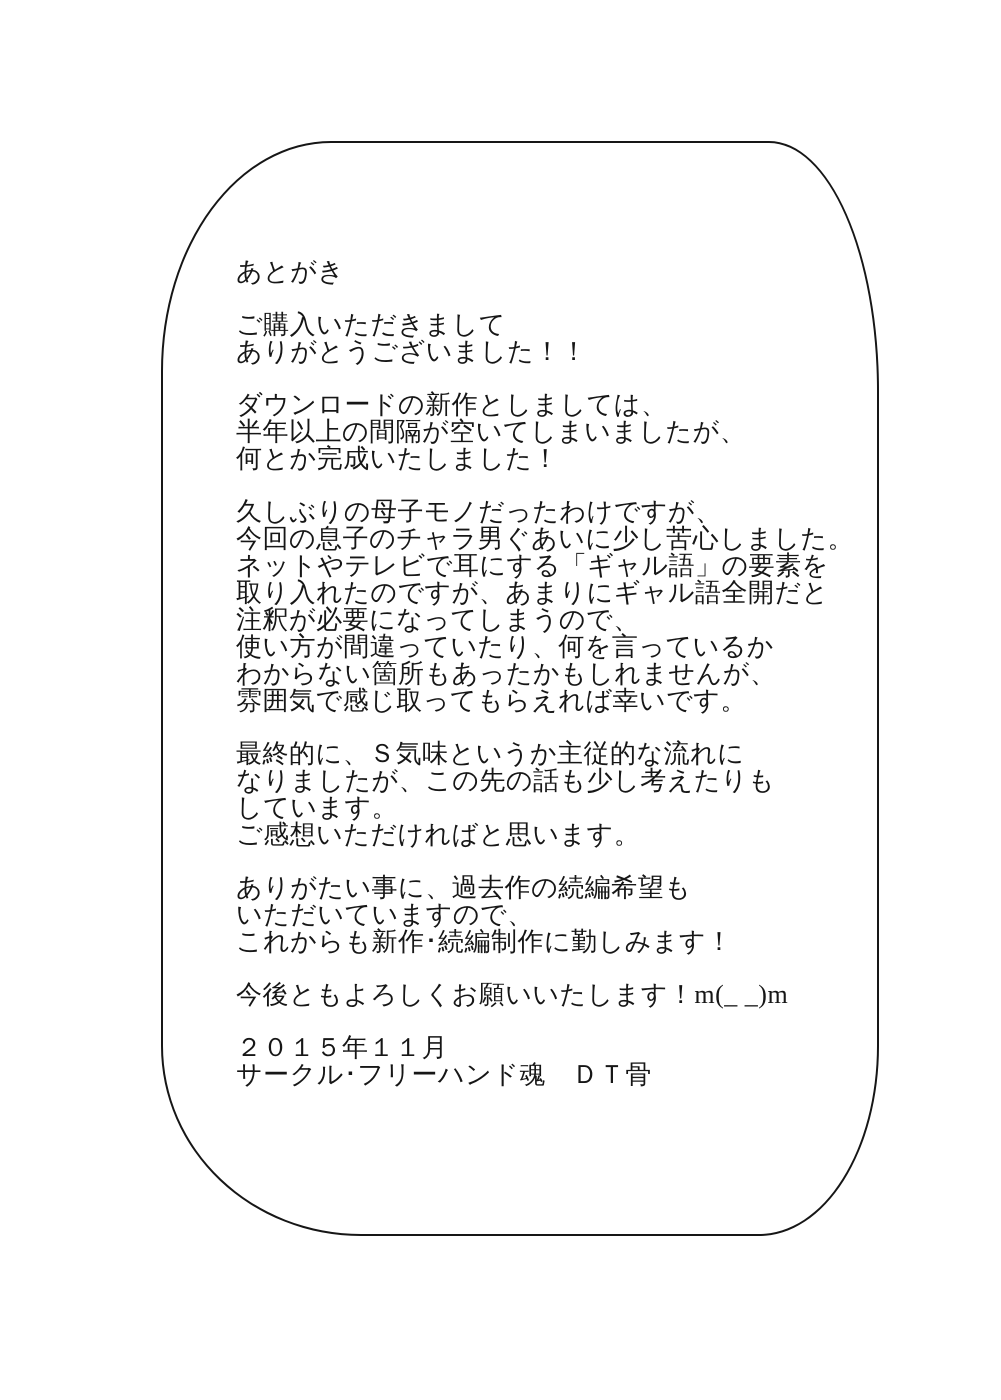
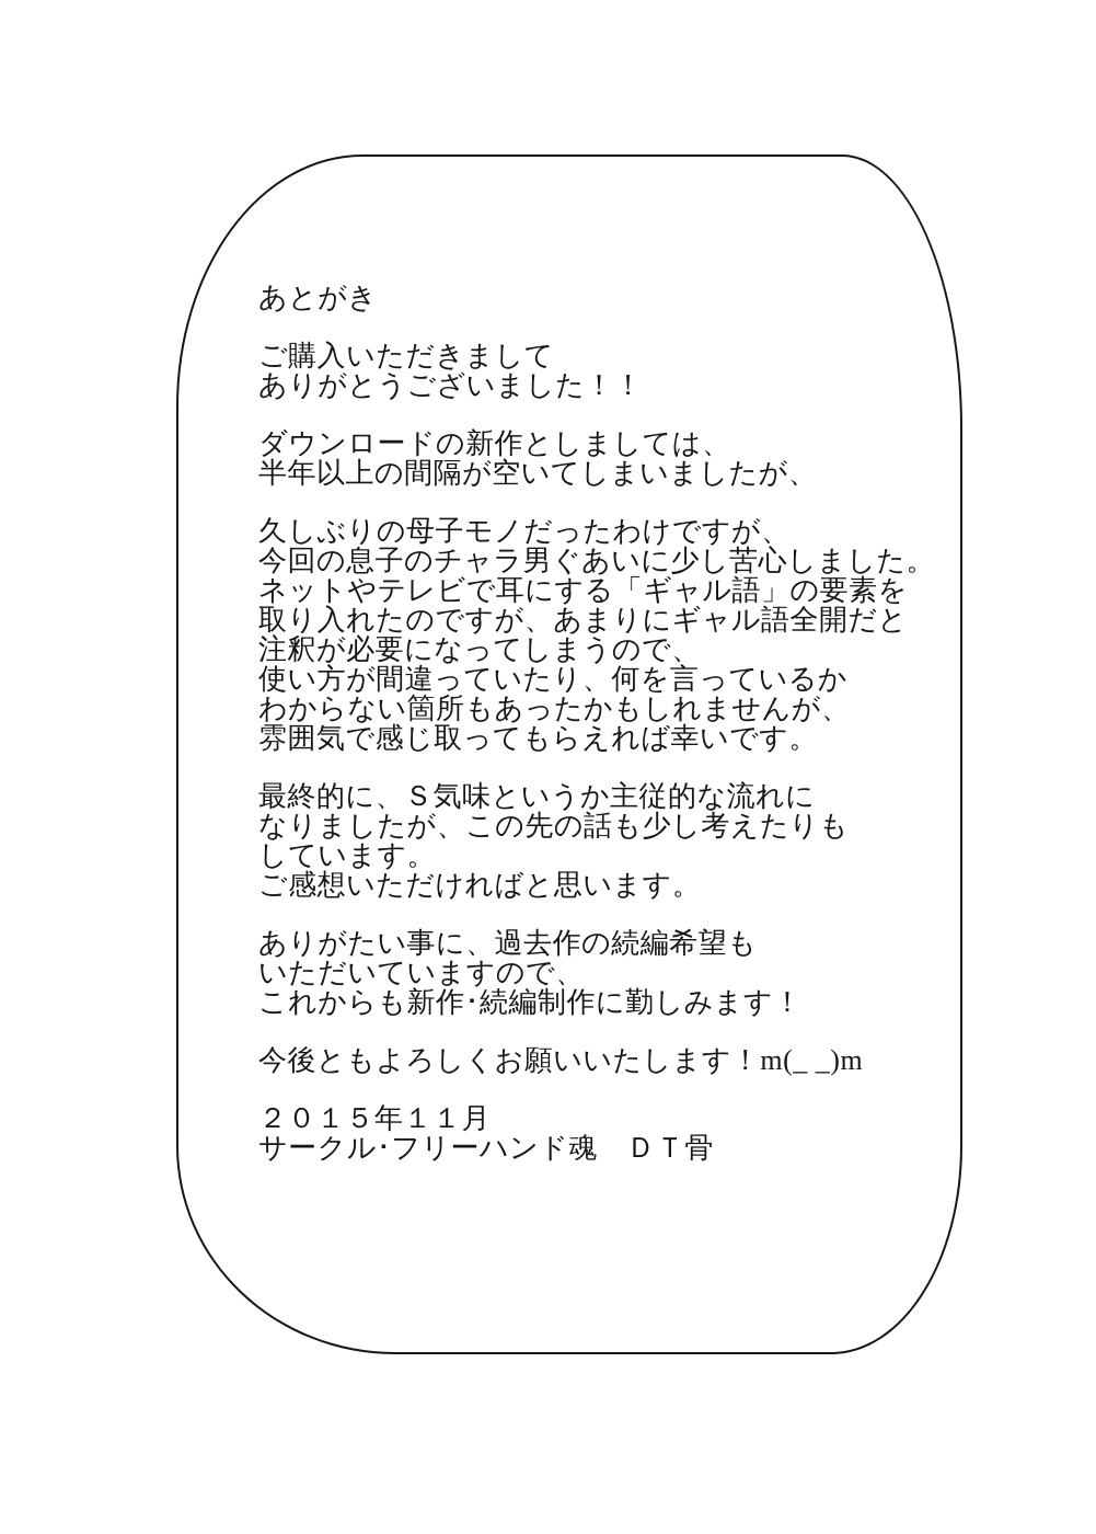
  あとがき
  ご購入いただきまして
  ありがとうございました！！
  ダウンロードの新作としましては、
  半年以上の間隔が空いてしまいましたが、
- 何とか完成いたしました！
  久しぶりの母子モノだったわけですが、
  今回の息子のチャラ男ぐあいに少し苦心しました。
  ネットやテレビで耳にする「ギャル語」の要素を
  取り入れたのですが、あまりにギャル語全開だと
  注釈が必要になってしまうので、
  使い方が間違っていたり、何を言っているか
  わからない箇所もあったかもしれませんが、
  雰囲気で感じ取ってもらえれば幸いです。
  最終的に、Ｓ気味というか主従的な流れに
  なりましたが、この先の話も少し考えたりも
  しています。
  ご感想いただければと思います。
  ありがたい事に、過去作の続編希望も
  いただいていますので、
  これからも新作･続編制作に勤しみます！
  今後ともよろしくお願いいたします！m(_ _)m
  ２０１５年１１月
  サークル･フリーハンド魂 ＤＴ骨
